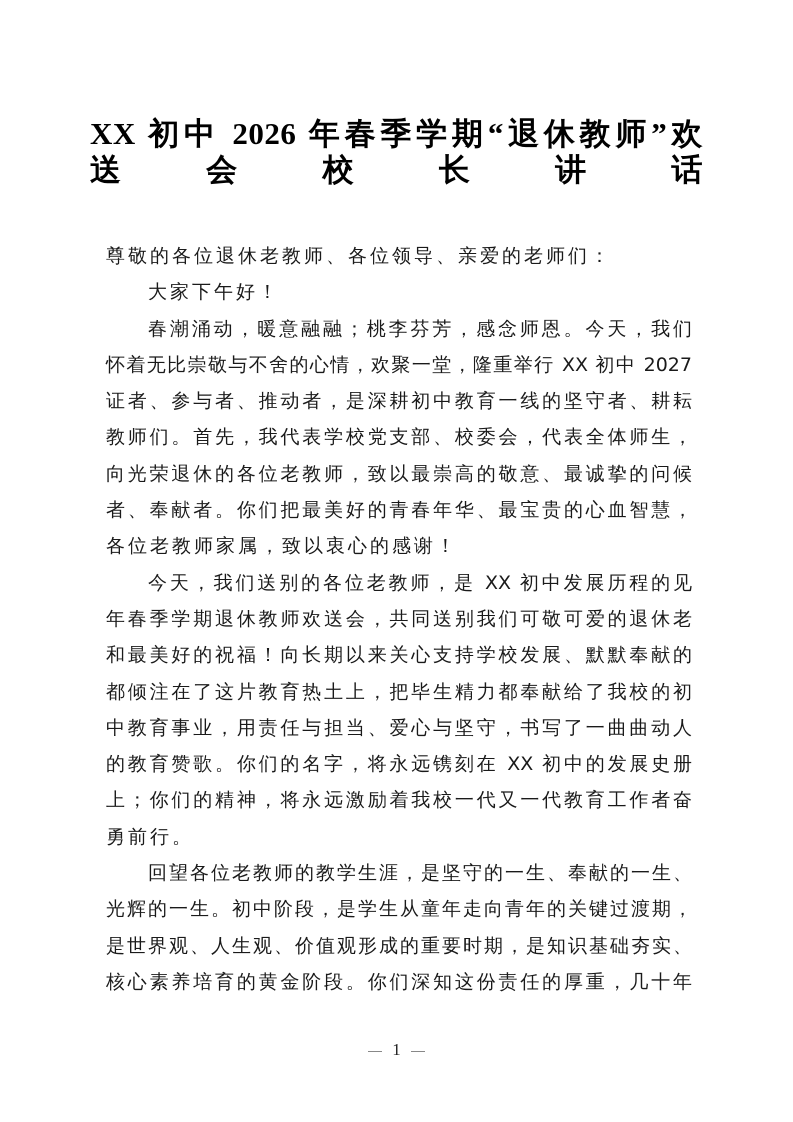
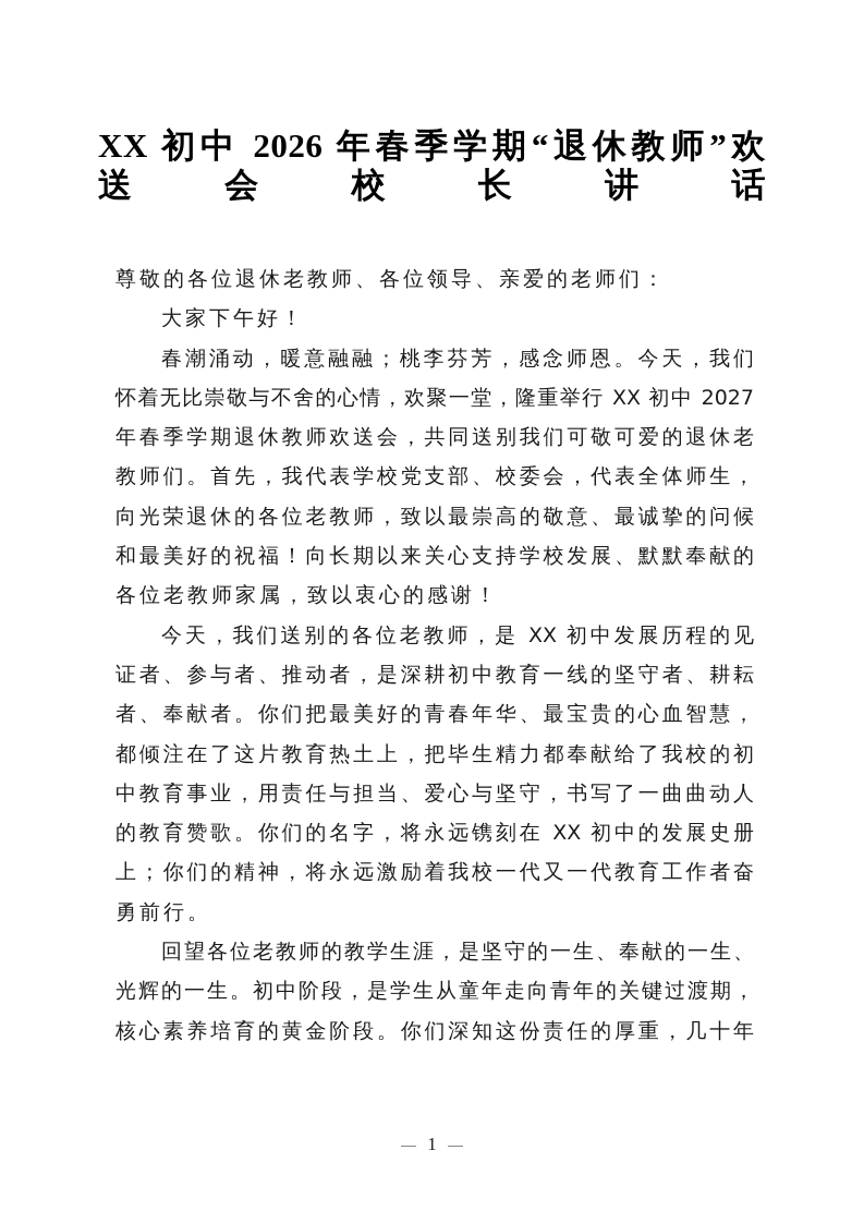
  XX 初中 2026 年春季学期“退休教师”欢
  送会校长讲话
  尊敬的各位退休老教师、各位领导、亲爱的老师们：
  大家下午好！
  春潮涌动，暖意融融；桃李芬芳，感念师恩。今天，我们
  怀着无比崇敬与不舍的心情，欢聚一堂，隆重举行 XX 初中 2027
- 证者、参与者、推动者，是深耕初中教育一线的坚守者、耕耘
+ 年春季学期退休教师欢送会，共同送别我们可敬可爱的退休老
  教师们。首先，我代表学校党支部、校委会，代表全体师生，
  向光荣退休的各位老教师，致以最崇高的敬意、最诚挚的问候
- 者、奉献者。你们把最美好的青春年华、最宝贵的心血智慧，
+ 和最美好的祝福！向长期以来关心支持学校发展、默默奉献的
  各位老教师家属，致以衷心的感谢！
  今天，我们送别的各位老教师，是 XX 初中发展历程的见
- 年春季学期退休教师欢送会，共同送别我们可敬可爱的退休老
+ 证者、参与者、推动者，是深耕初中教育一线的坚守者、耕耘
- 和最美好的祝福！向长期以来关心支持学校发展、默默奉献的
+ 者、奉献者。你们把最美好的青春年华、最宝贵的心血智慧，
  都倾注在了这片教育热土上，把毕生精力都奉献给了我校的初
  中教育事业，用责任与担当、爱心与坚守，书写了一曲曲动人
  的教育赞歌。你们的名字，将永远镌刻在 XX 初中的发展史册
  上；你们的精神，将永远激励着我校一代又一代教育工作者奋
  勇前行。
  回望各位老教师的教学生涯，是坚守的一生、奉献的一生、
  光辉的一生。初中阶段，是学生从童年走向青年的关键过渡期，
- 是世界观、人生观、价值观形成的重要时期，是知识基础夯实、
  核心素养培育的黄金阶段。你们深知这份责任的厚重，几十年
  1
